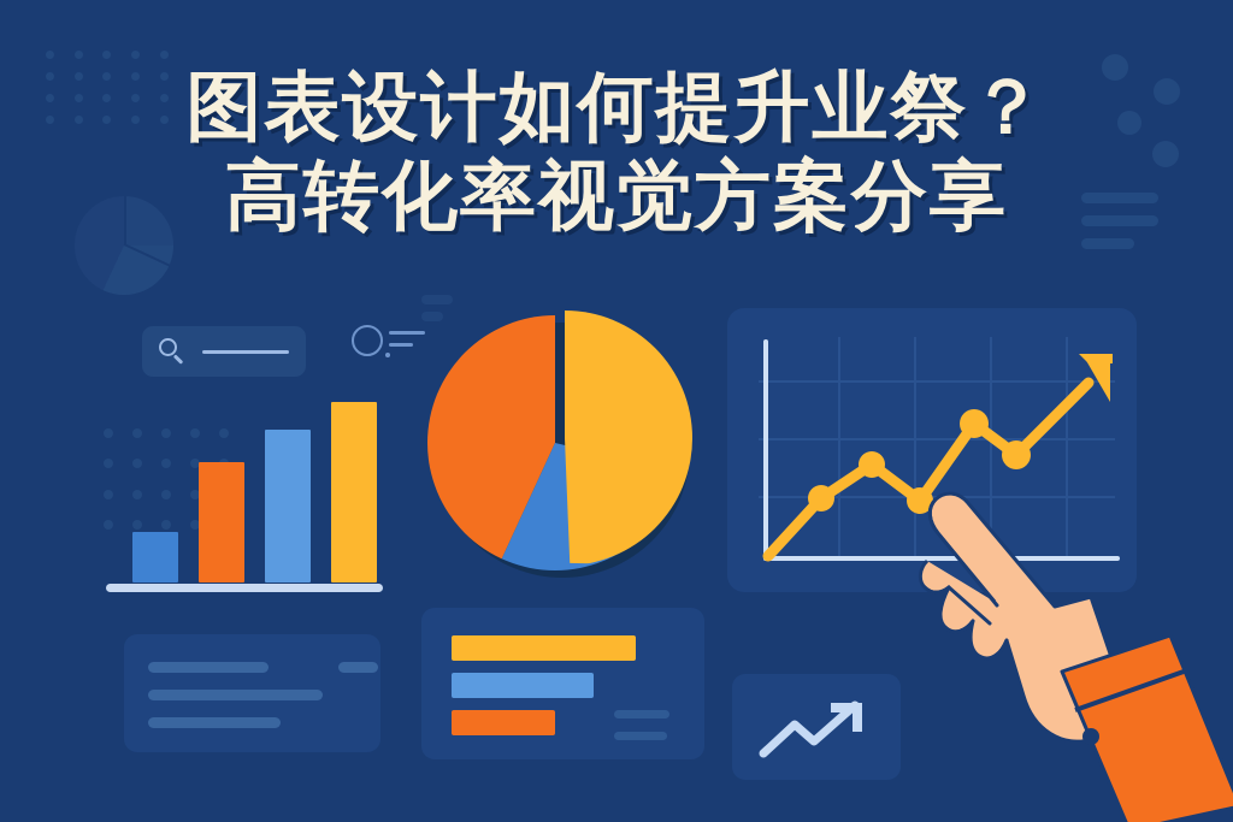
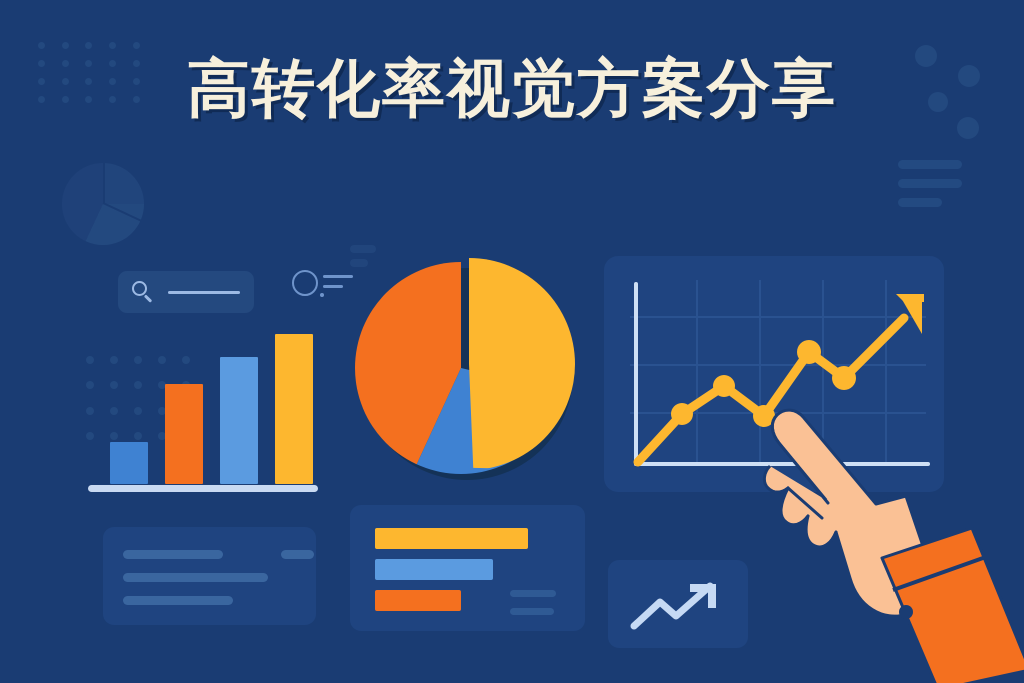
- 图表设计如何提升业祭？
  高转化率视觉方案分享
